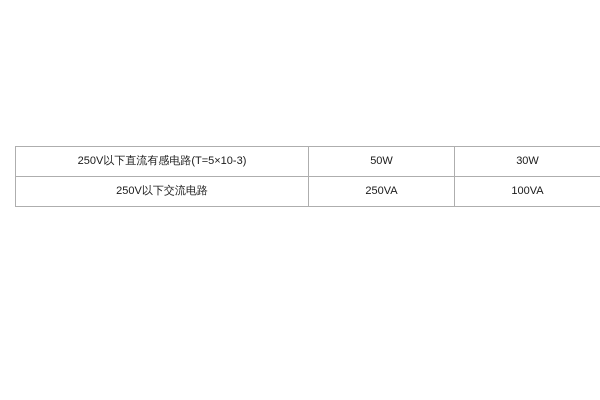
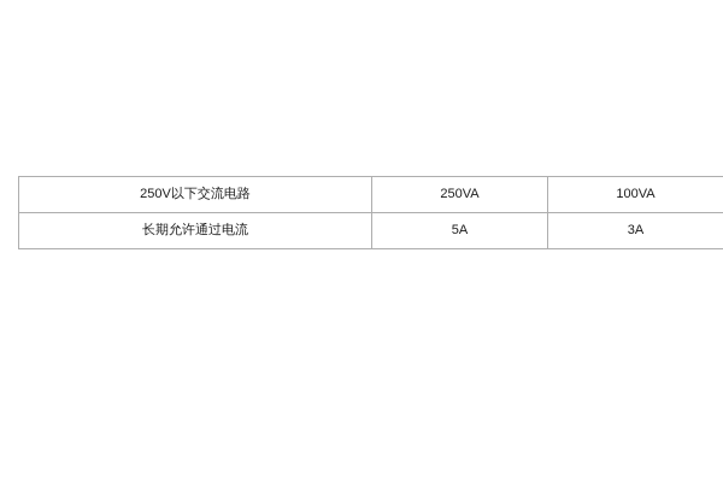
- 250V以下直流有感电路(T=5×10-3)	50W	30W
  250V以下交流电路	250VA	100VA
+ 长期允许通过电流	5A	3A
